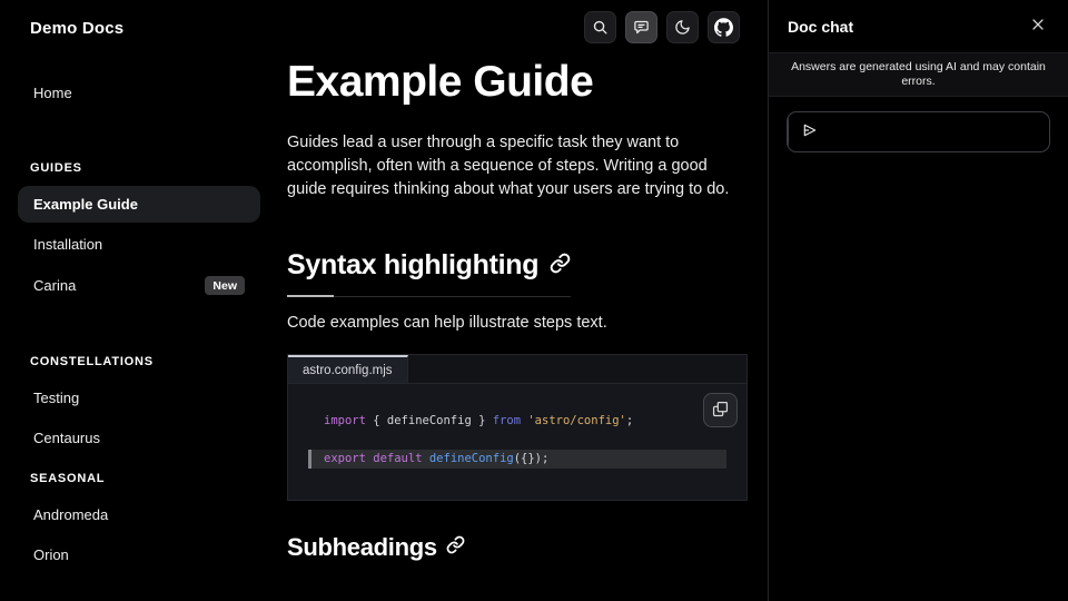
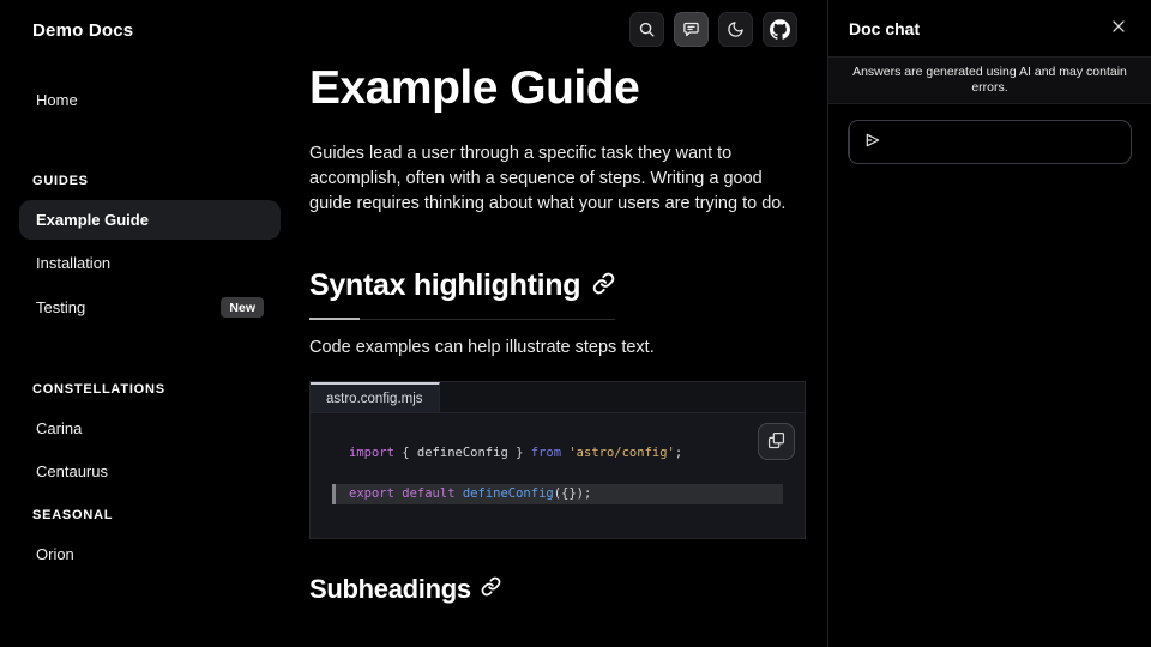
  Demo Docs
  Home
  GUIDES
  Example Guide
  Installation
- Carina
+ Testing
  New
  CONSTELLATIONS
- Testing
+ Carina
  Centaurus
  SEASONAL
- Andromeda
  Orion
  Example Guide
  Guides lead a user through a specific task they want to accomplish, often with a sequence of steps. Writing a good guide requires thinking about what your users are trying to do.
  Syntax highlighting
  Code examples can help illustrate steps text.
  astro.config.mjs
  import { defineConfig } from 'astro/config';
  export default defineConfig({});
  Subheadings
  Doc chat
  Answers are generated using AI and may contain errors.
